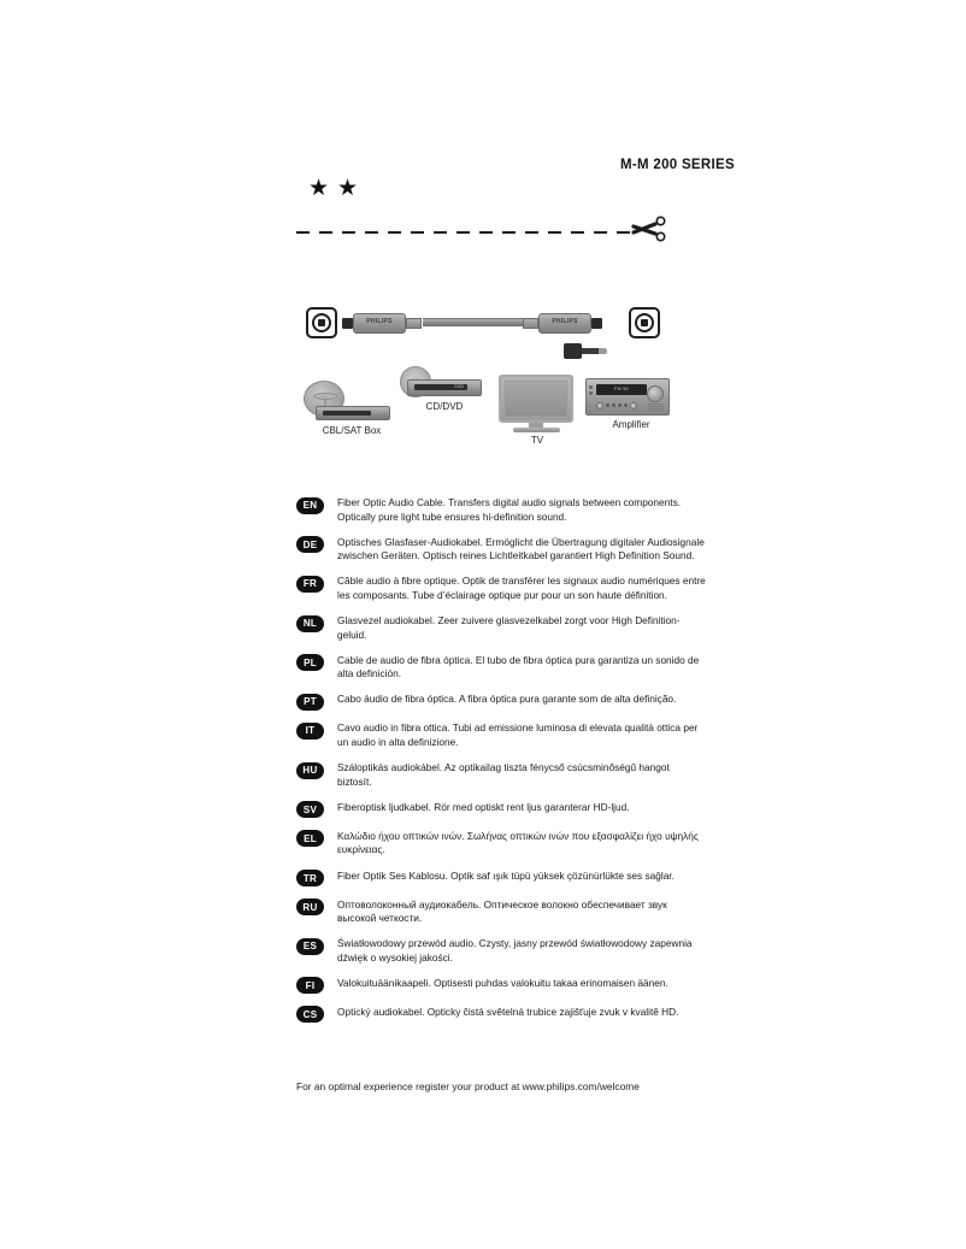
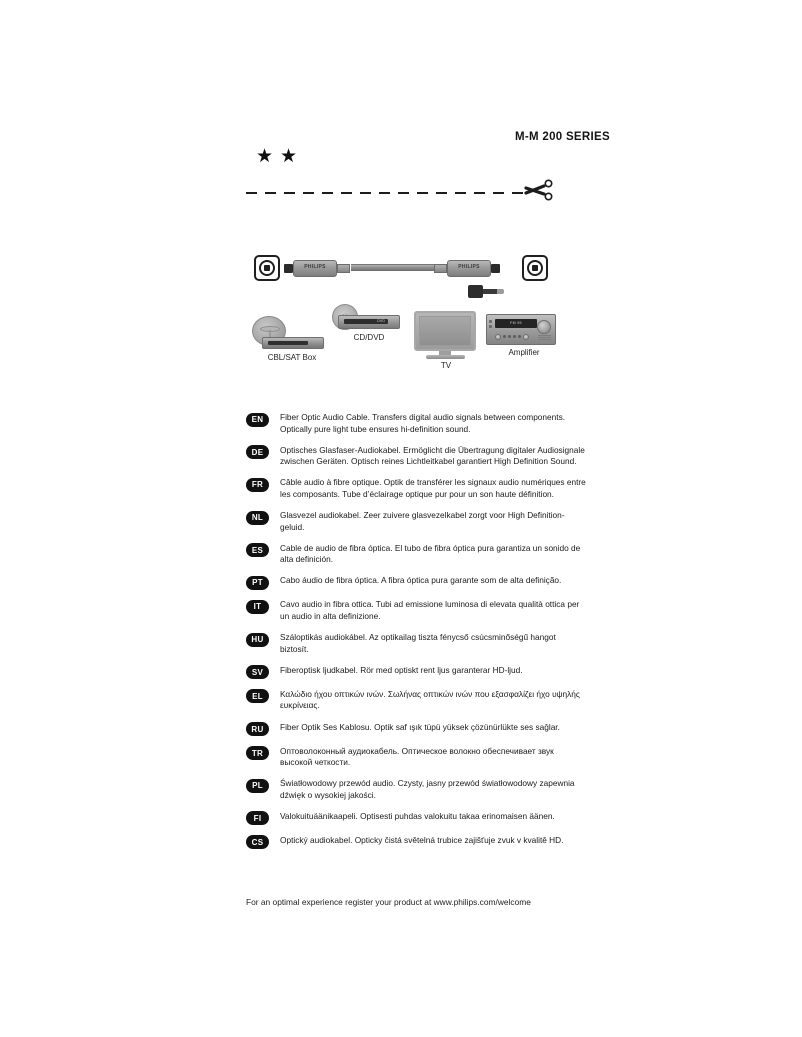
  M-M 200 SERIES
  ★
  ★
  CBL/SAT Box
  CD/DVD
  TV
  Amplifier
  EN
  Fiber Optic Audio Cable. Transfers digital audio signals between components. Optically pure light tube ensures hi-definition sound.
  DE
  Optisches Glasfaser-Audiokabel. Ermöglicht die Übertragung digitaler Audiosignale zwischen Geräten. Optisch reines Lichtleitkabel garantiert High Definition Sound.
  FR
  Câble audio à fibre optique. Optik de transférer les signaux audio numériques entre les composants. Tube d’éclairage optique pur pour un son haute définition.
  NL
  Glasvezel audiokabel. Zeer zuivere glasvezelkabel zorgt voor High Definition-geluid.
- PL
+ ES
  Cable de audio de fibra óptica. El tubo de fibra óptica pura garantiza un sonido de alta definición.
  PT
  Cabo áudio de fibra óptica. A fibra óptica pura garante som de alta definição.
  IT
  Cavo audio in fibra ottica. Tubi ad emissione luminosa di elevata qualità ottica per un audio in alta definizione.
  HU
  Száloptikás audiokábel. Az optikailag tiszta fénycső csúcsminőségű hangot biztosít.
  SV
  Fiberoptisk ljudkabel. Rör med optiskt rent ljus garanterar HD-ljud.
  EL
  Καλώδιο ήχου οπτικών ινών. Σωλήνας οπτικών ινών που εξασφαλίζει ήχο υψηλής ευκρίνειας.
- TR
+ RU
  Fiber Optik Ses Kablosu. Optik saf ışık tüpü yüksek çözünürlükte ses sağlar.
- RU
+ TR
  Оптоволоконный аудиокабель. Оптическое волокно обеспечивает звук высокой четкости.
- ES
+ PL
  Światłowodowy przewód audio. Czysty, jasny przewód światłowodowy zapewnia dźwięk o wysokiej jakości.
  FI
  Valokuituäänikaapeli. Optisesti puhdas valokuitu takaa erinomaisen äänen.
  CS
  Optický audiokabel. Opticky čistá světelná trubice zajišťuje zvuk v kvalitě HD.
  For an optimal experience register your product at www.philips.com/welcome
